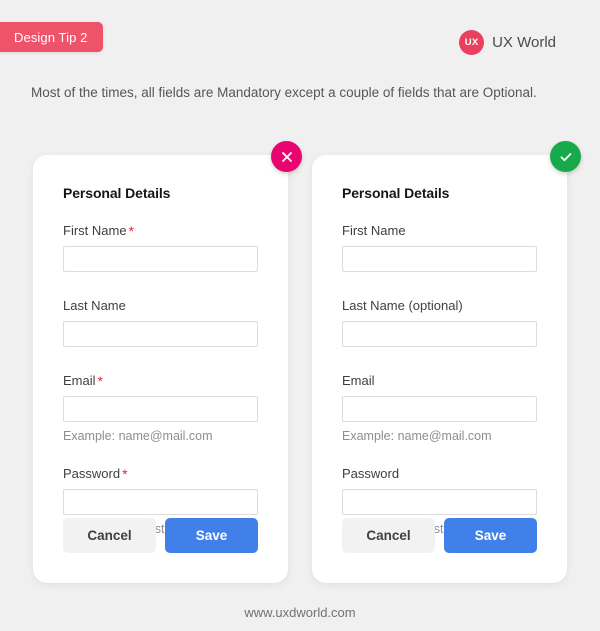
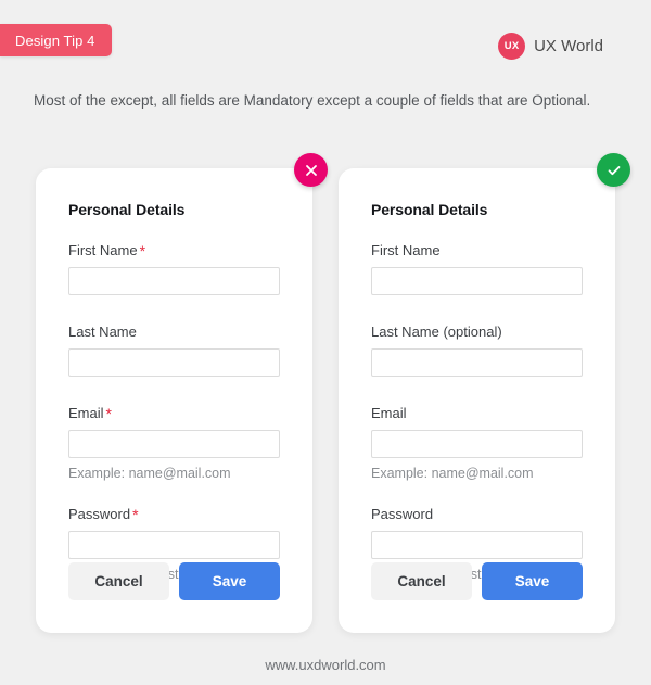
- Design Tip 2
+ Design Tip 4
  UX
  UX World
- Most of the times, all fields are Mandatory except a couple of fields that are Optional.
+ Most of the except, all fields are Mandatory except a couple of fields that are Optional.
  Personal Details
  First Name *
  Last Name
  Email *
  Example: name@mail.com
  Password *
  Cancel
  Save
  Personal Details
  First Name
  Last Name (optional)
  Email
  Example: name@mail.com
  Password
  Cancel
  Save
  www.uxdworld.com
